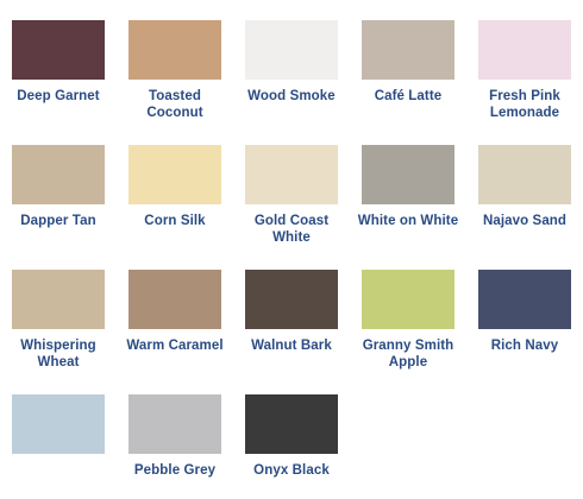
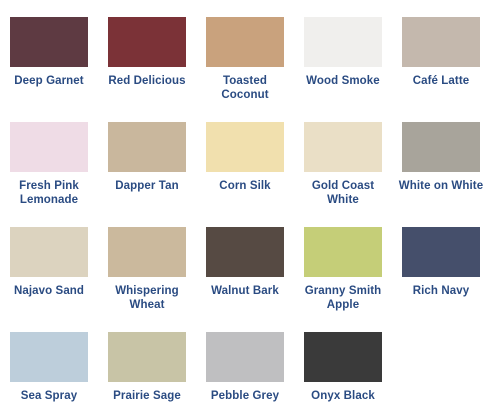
  Deep Garnet
+ Red Delicious
  Toasted Coconut
  Wood Smoke
  Café Latte
  Fresh Pink Lemonade
  Dapper Tan
  Corn Silk
  Gold Coast White
  White on White
  Najavo Sand
  Whispering Wheat
- Warm Caramel
  Walnut Bark
  Granny Smith Apple
  Rich Navy
+ Sea Spray
+ Prairie Sage
  Pebble Grey
  Onyx Black
